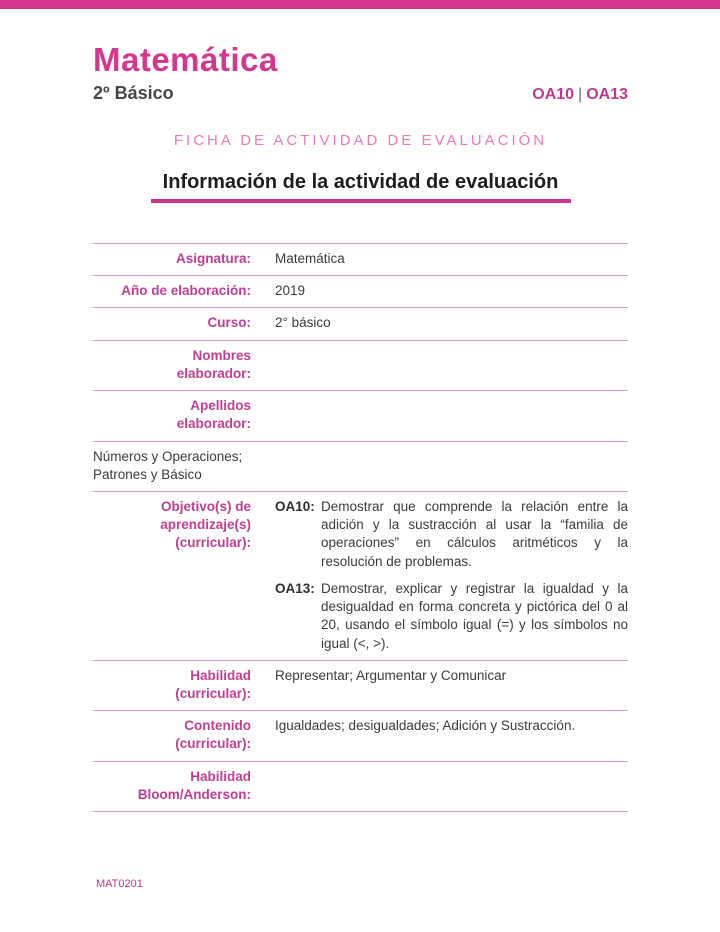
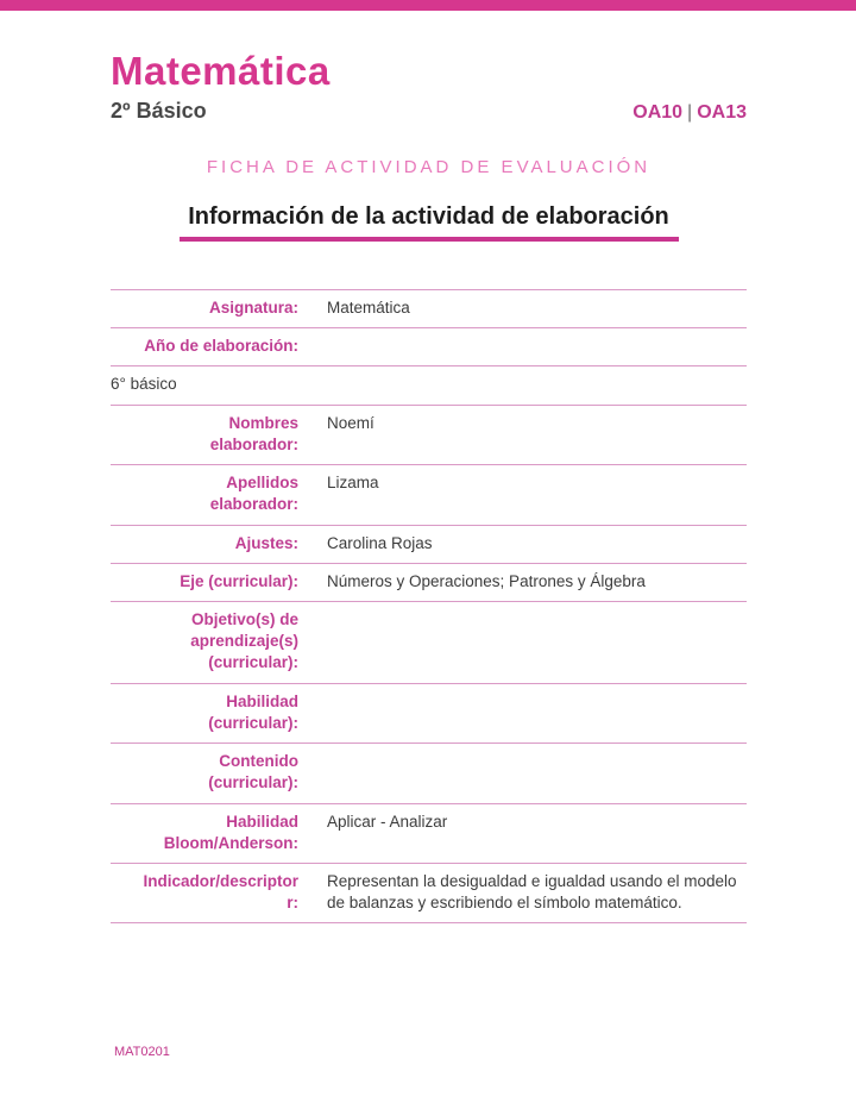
  Matemática
  2º Básico
  OA10 | OA13
  FICHA DE ACTIVIDAD DE EVALUACIÓN
- Información de la actividad de evaluación
+ Información de la actividad de elaboración
  Asignatura:
  Matemática
  Año de elaboración:
- 2019
- Curso:
- 2° básico
+ 6° básico
  Nombres
  elaborador:
+ Noemí
  Apellidos
  elaborador:
+ Lizama
+ Ajustes:
+ Carolina Rojas
+ Eje (curricular):
- Números y Operaciones; Patrones y Básico
+ Números y Operaciones; Patrones y Álgebra
  Objetivo(s) de
  aprendizaje(s)
  (curricular):
- OA10: Demostrar que comprende la relación entre la adición y la sustracción al usar la “familia de operaciones” en cálculos aritméticos y la resolución de problemas.
- OA13: Demostrar, explicar y registrar la igualdad y la desigualdad en forma concreta y pictórica del 0 al 20, usando el símbolo igual (=) y los símbolos no igual (<, >).
  Habilidad
  (curricular):
- Representar; Argumentar y Comunicar
  Contenido
  (curricular):
- Igualdades; desigualdades; Adición y Sustracción.
  Habilidad
  Bloom/Anderson:
+ Aplicar - Analizar
+ Indicador/descriptor
+ r:
+ Representan la desigualdad e igualdad usando el modelo de balanzas y escribiendo el símbolo matemático.
  MAT0201
